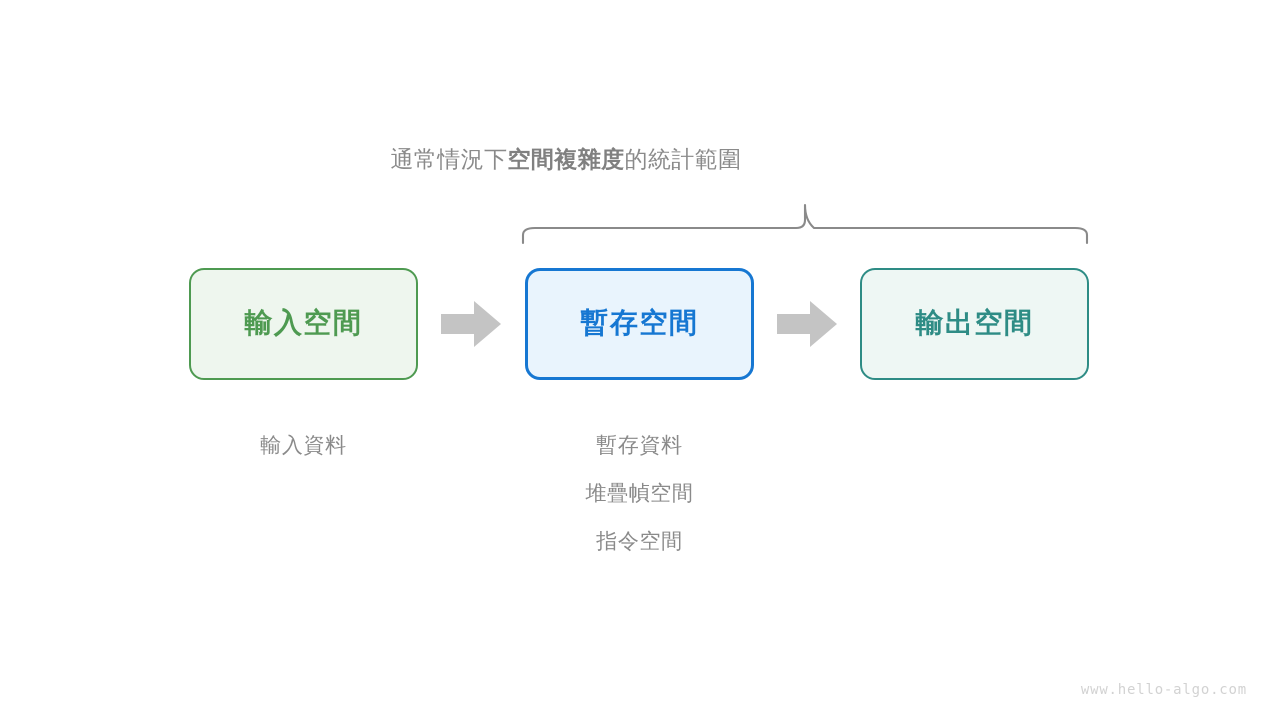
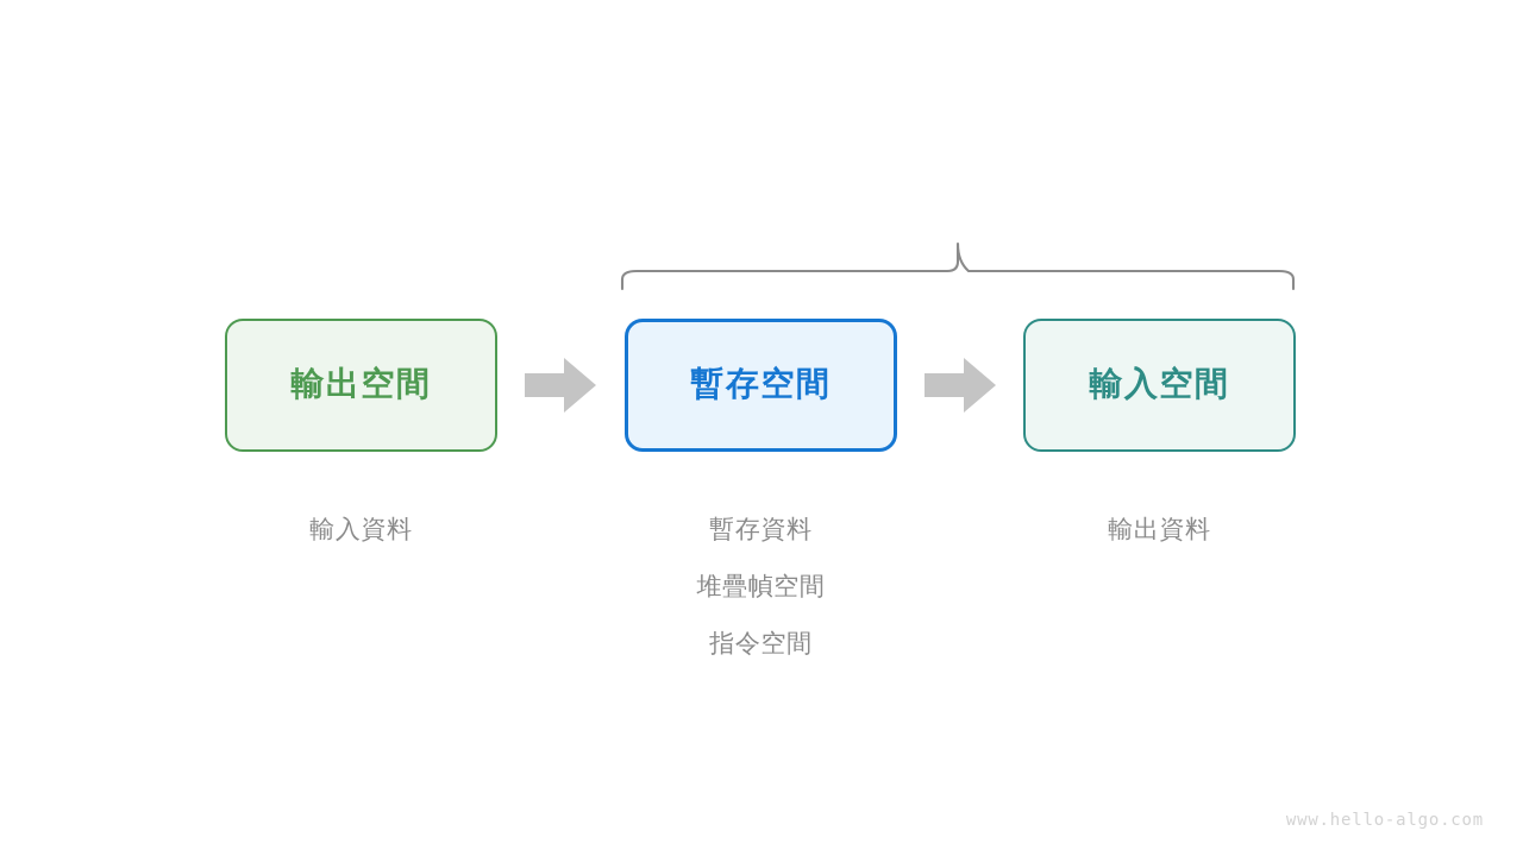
- 通常情況下空間複雜度的統計範圍
- 輸入空間
+ 輸出空間
  暫存空間
- 輸出空間
+ 輸入空間
  輸入資料
  暫存資料
  堆疊幀空間
  指令空間
+ 輸出資料
  www.hello-algo.com
